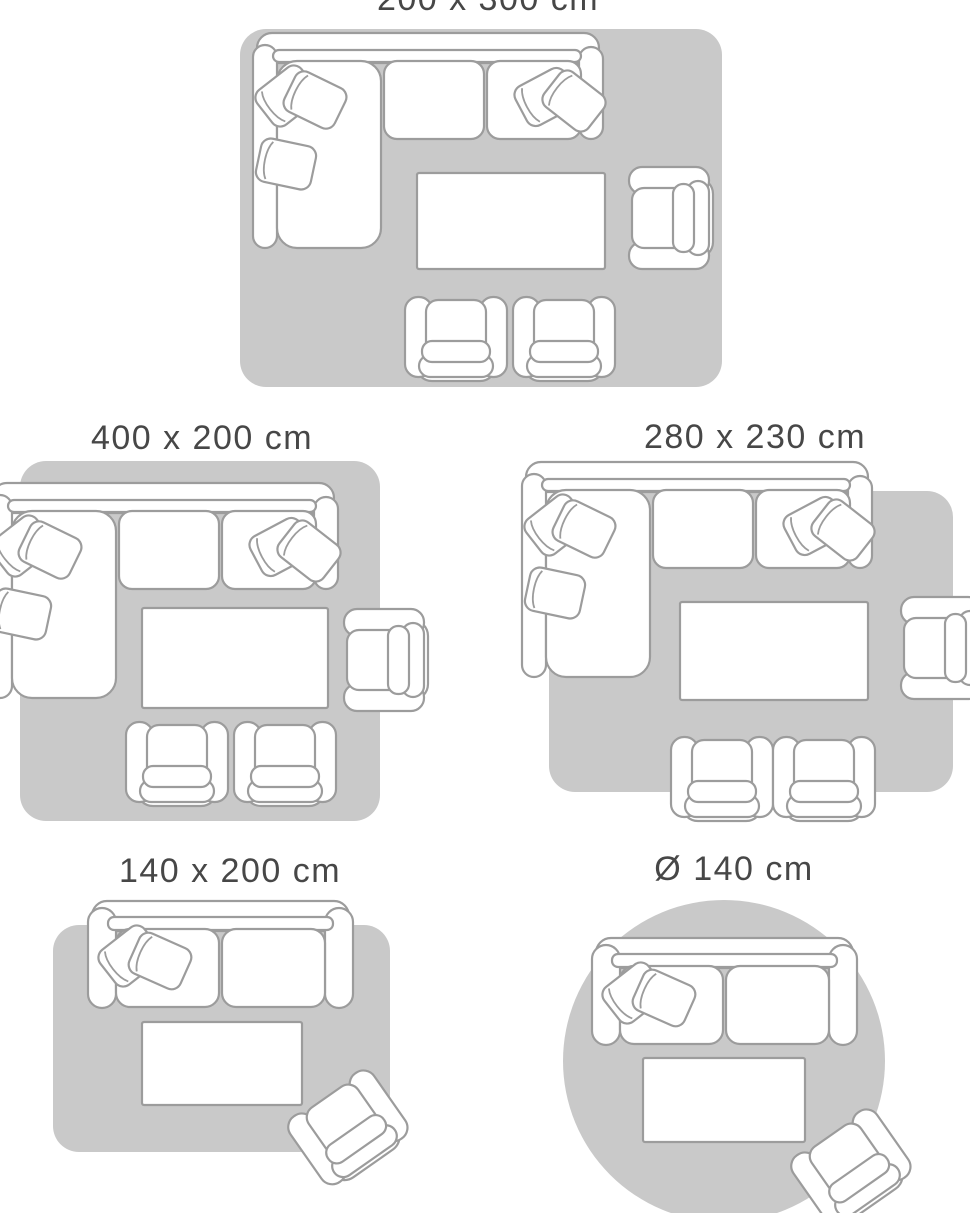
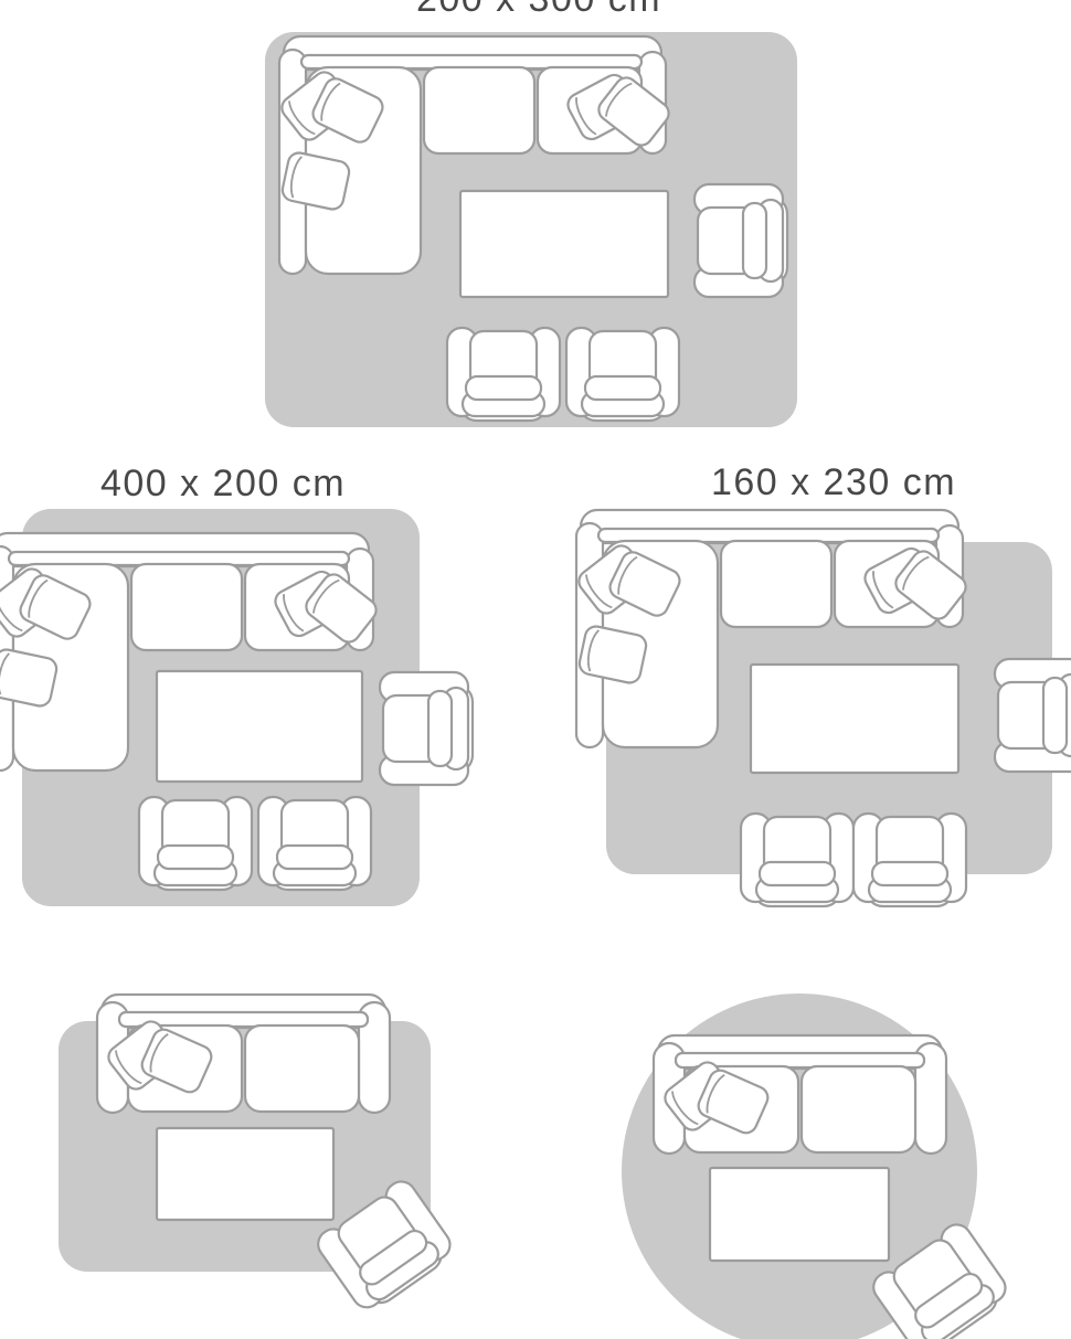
  400 x 200 cm
- 280 x 230 cm
+ 160 x 230 cm
- 140 x 200 cm
- Ø 140 cm
